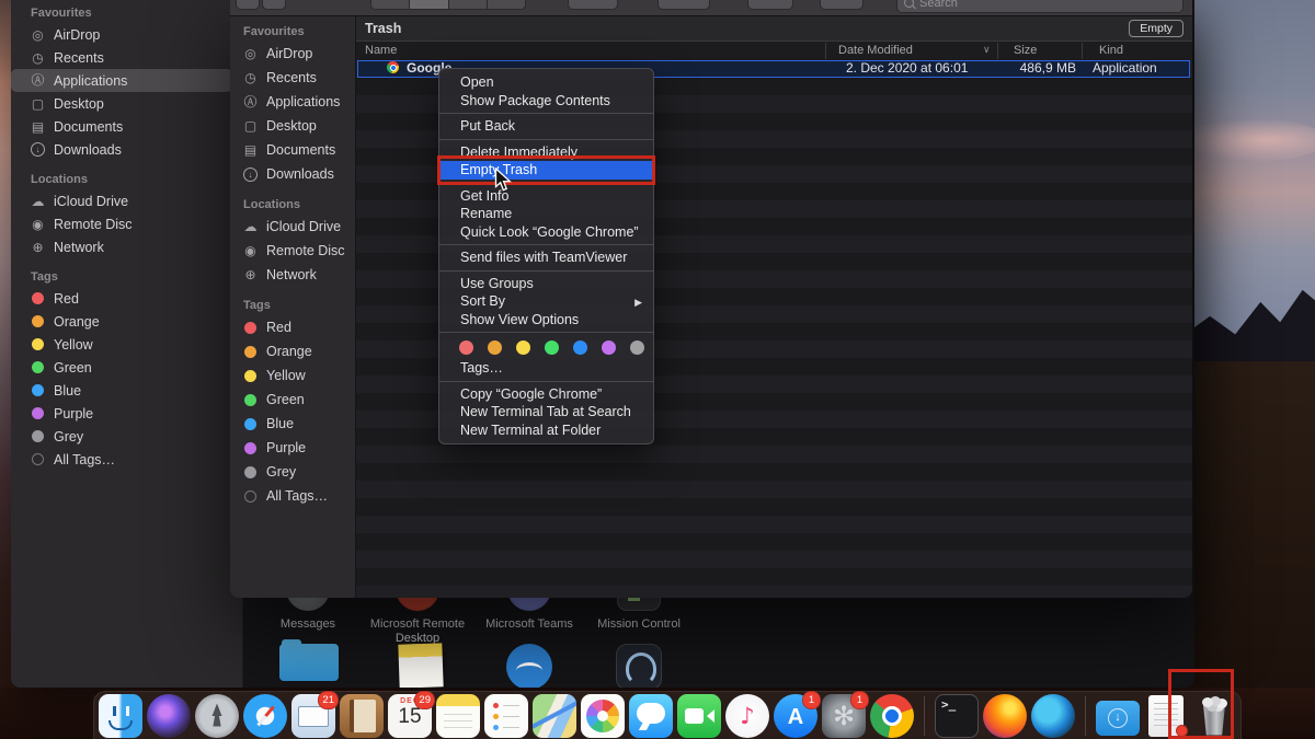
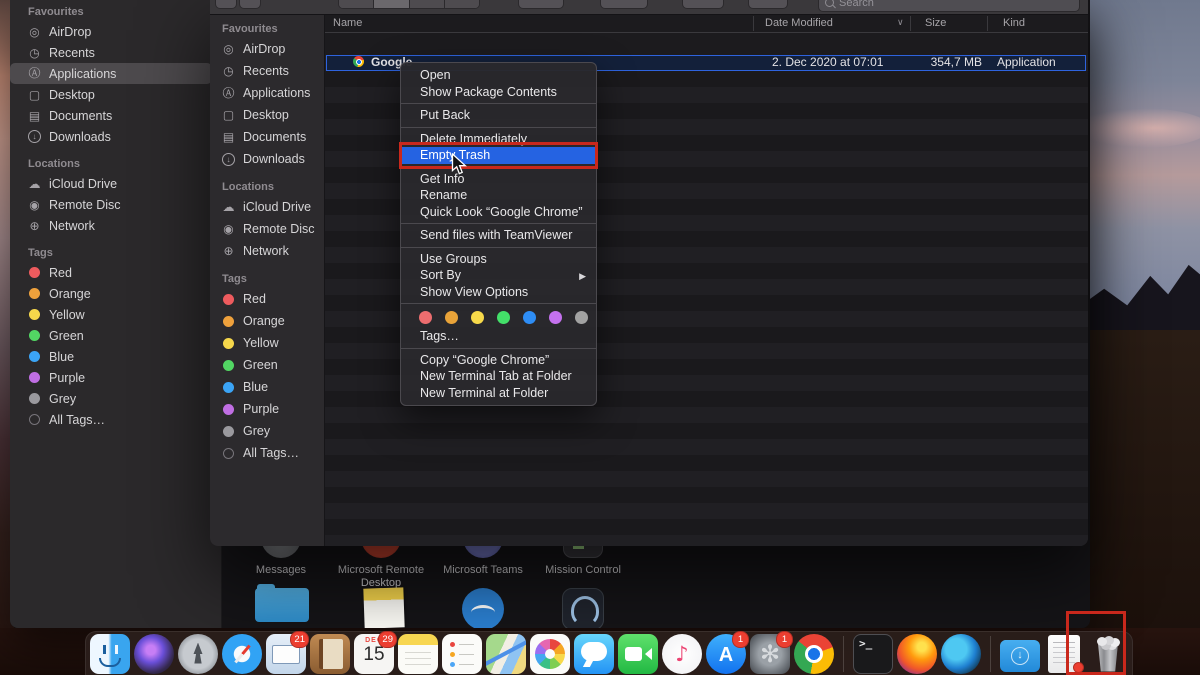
  Favourites
  ◎
  AirDrop
  ◷
  Recents
  Ⓐ
  Applications
  ▢
  Desktop
  ▤
  Documents
  ↓
  Downloads
  Locations
  ☁
  iCloud Drive
  ◉
  Remote Disc
  ⊕
  Network
  Tags
  Red
  Orange
  Yellow
  Green
  Blue
  Purple
  Grey
  All Tags…
  Messages
  Microsoft Remote Desktop
  Microsoft Teams
  Mission Control
  Search
  Favourites
  ◎
  AirDrop
  ◷
  Recents
  Ⓐ
  Applications
  ▢
  Desktop
  ▤
  Documents
  ↓
  Downloads
  Locations
  ☁
  iCloud Drive
  ◉
  Remote Disc
  ⊕
  Network
  Tags
  Red
  Orange
  Yellow
  Green
  Blue
  Purple
  Grey
  All Tags…
- Trash
- Empty
  Name
  Date Modified
  ∨
  Size
  Kind
- 2. Dec 2020 at 06:01
+ 2. Dec 2020 at 07:01
- 486,9 MB
+ 354,7 MB
  Application
  Open
  Show Package Contents
  Put Back
  Delete Immediately
  Empt Trash
  Get Info
  Rename
  Quick Look “Google Chrome”
  Send files with TeamViewer
  Use Groups
  Sort By
  ▶
  Show View Options
  Tags…
  Copy “Google Chrome”
- New Terminal Tab at Search
+ New Terminal Tab at Folder
  New Terminal at Folder
  21
  15
  29
  1
  1
